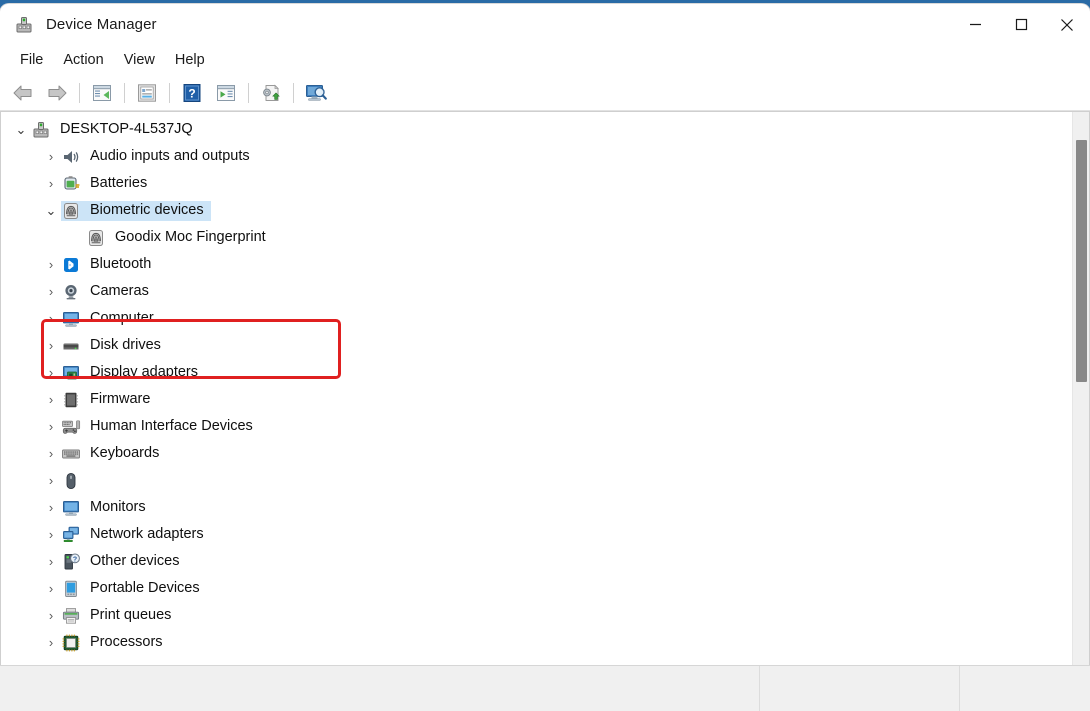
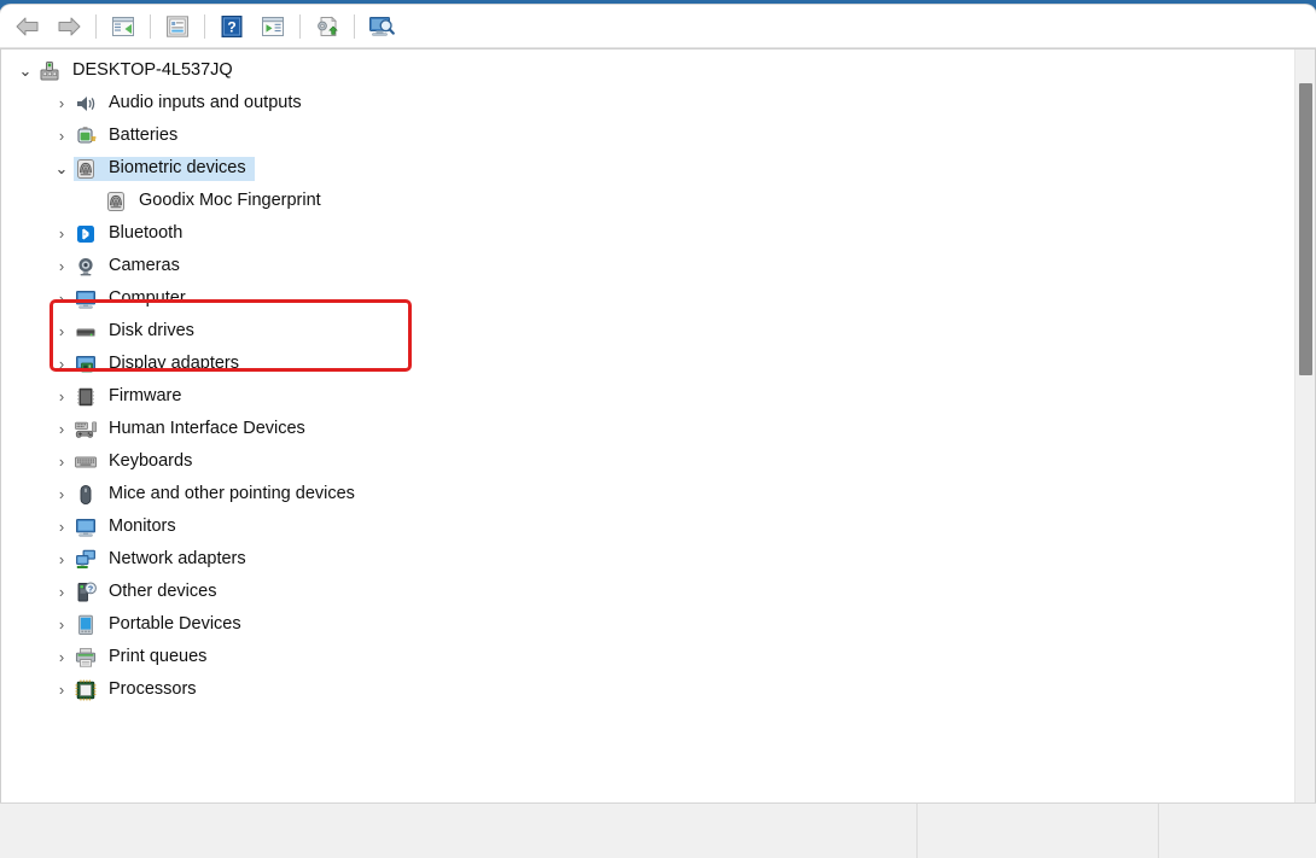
- Device Manager
- File
- Action
- View
- Help
  ?
  ⌄
  DESKTOP-4L537JQ
  ›
  Audio inputs and outputs
  ›
  Batteries
  ⌄
  Biometric devices
  Goodix Moc Fingerprint
  ›
  Bluetooth
  ›
  Cameras
  ›
  Computer
  ›
  Disk drives
  ›
  Display adapters
  ›
  Firmware
  ›
  Human Interface Devices
  ›
  Keyboards
  ›
+ Mice and other pointing devices
  ›
  Monitors
  ›
  Network adapters
  ›
  Other devices
  ›
  Portable Devices
  ›
  Print queues
  ›
  Processors
